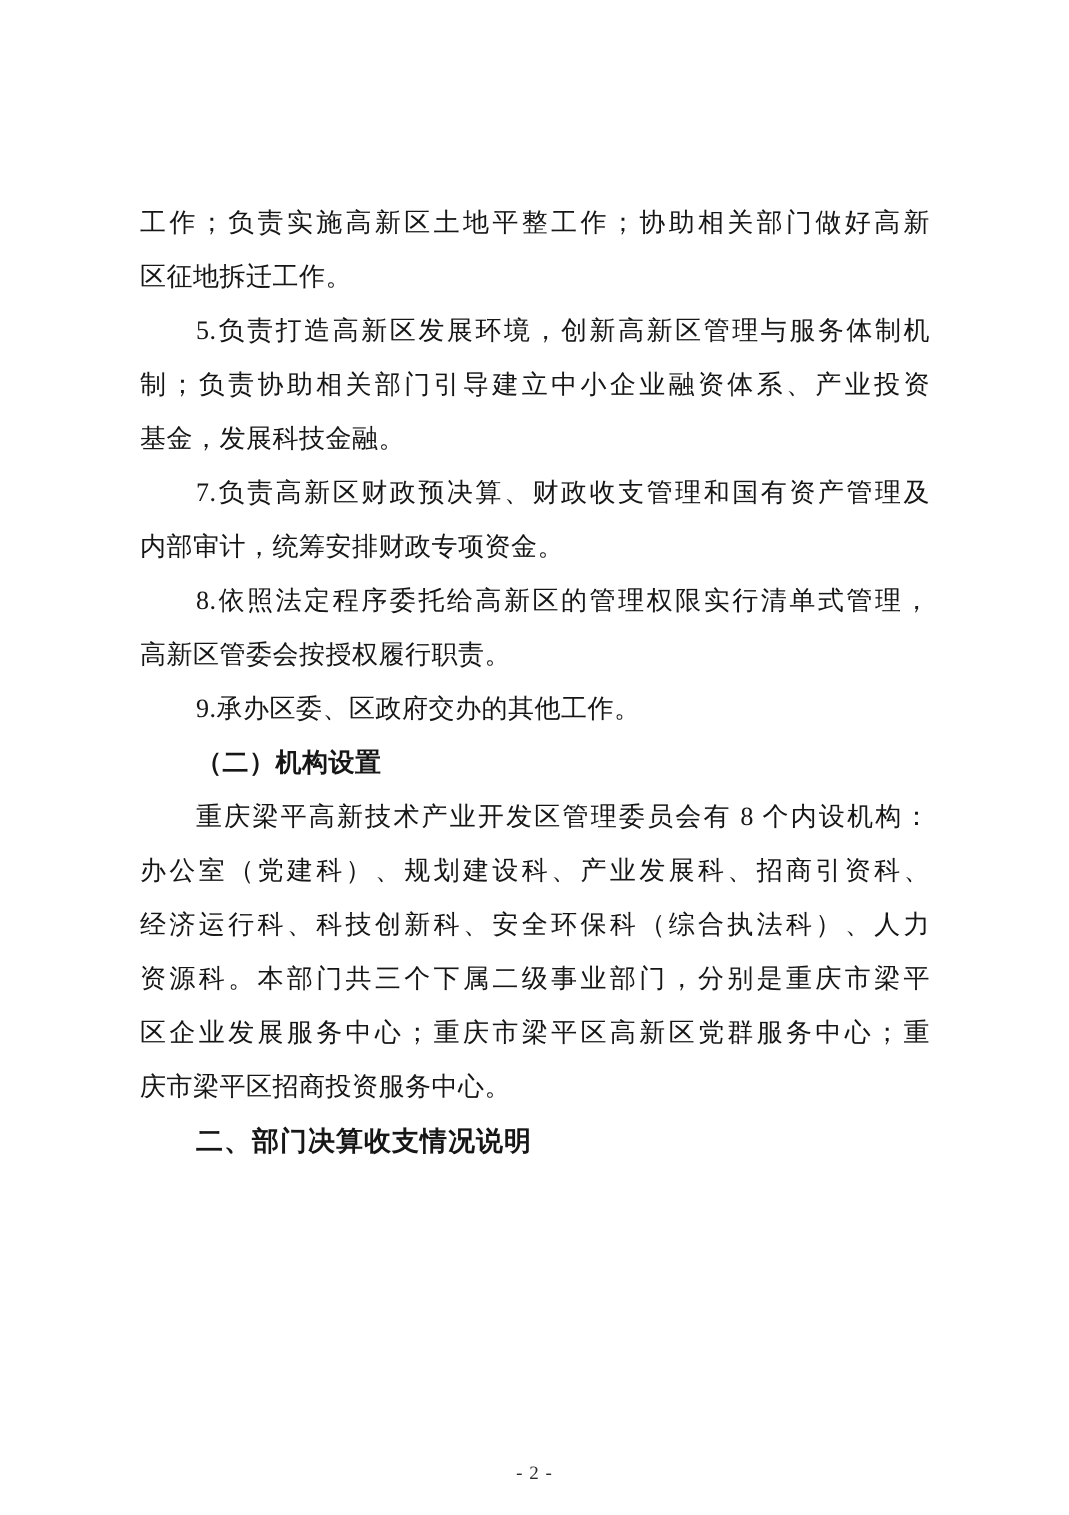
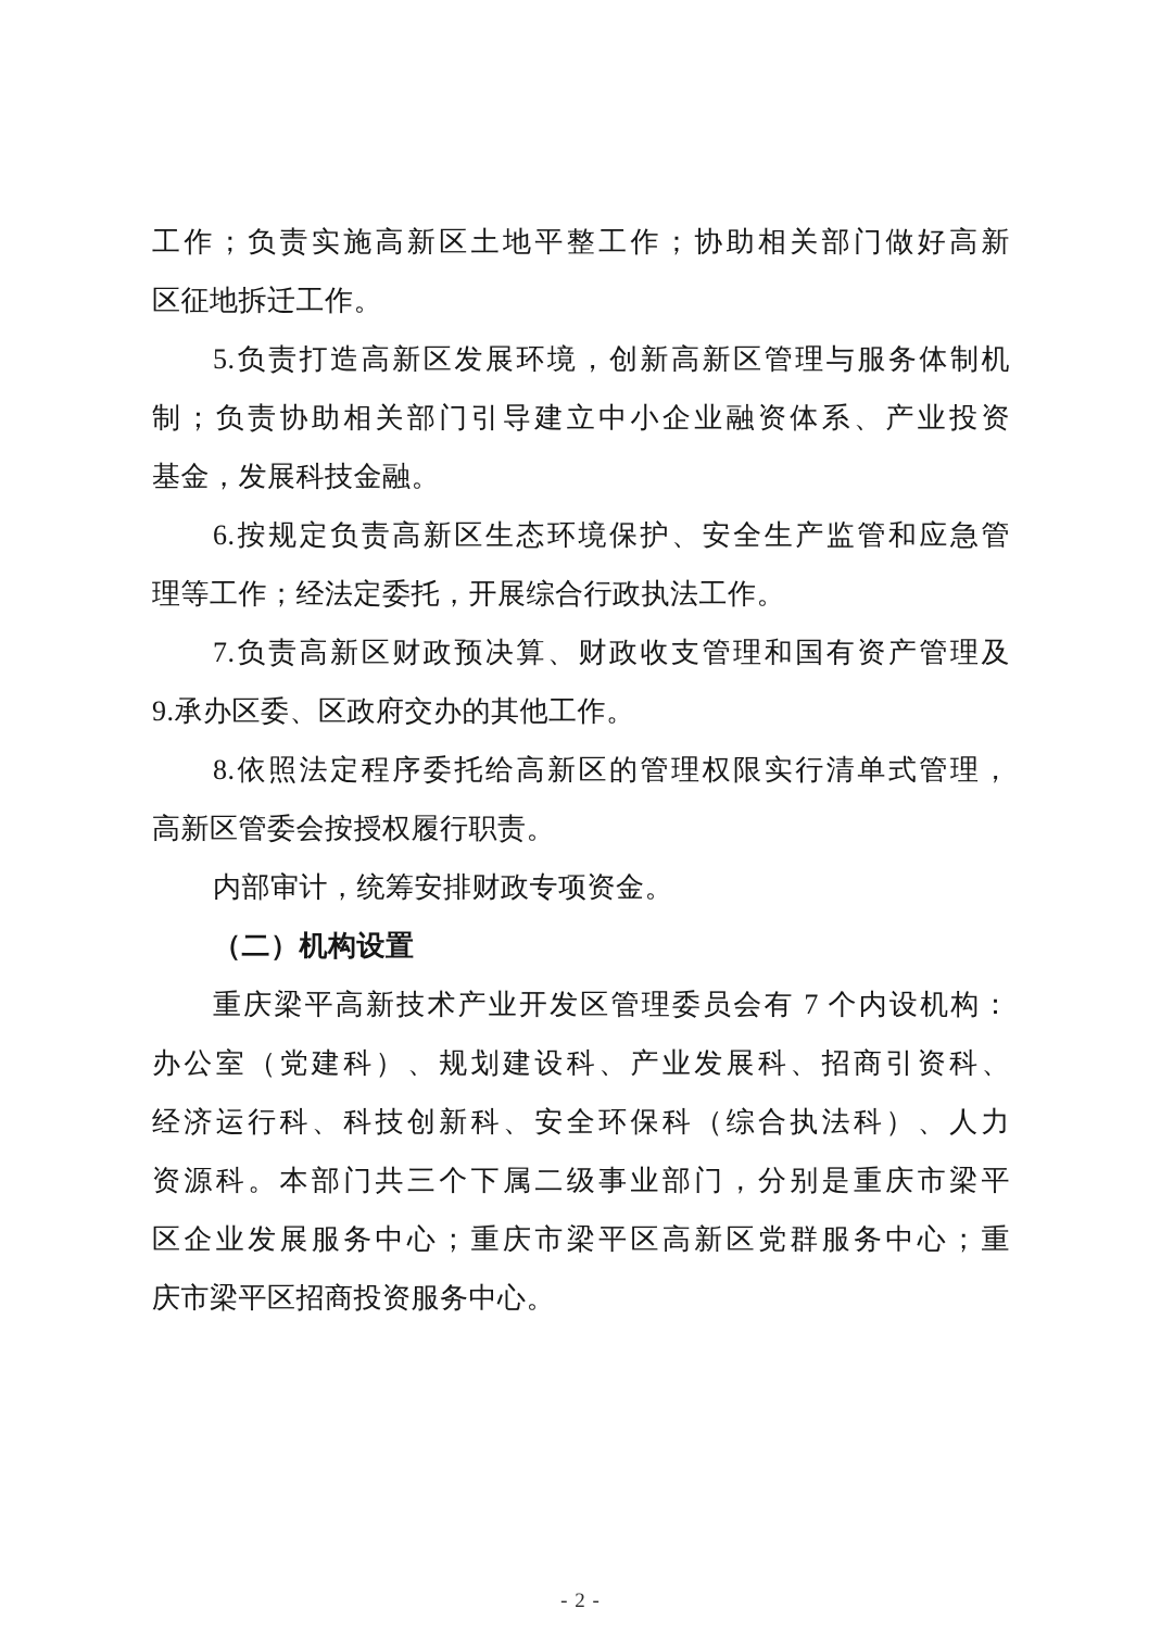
  工作；负责实施高新区土地平整工作；协助相关部门做好高新
  区征地拆迁工作。
  5.负责打造高新区发展环境，创新高新区管理与服务体制机
  制；负责协助相关部门引导建立中小企业融资体系、产业投资
  基金，发展科技金融。
+ 6.按规定负责高新区生态环境保护、安全生产监管和应急管
+ 理等工作；经法定委托，开展综合行政执法工作。
  7.负责高新区财政预决算、财政收支管理和国有资产管理及
- 内部审计，统筹安排财政专项资金。
+ 9.承办区委、区政府交办的其他工作。
  8.依照法定程序委托给高新区的管理权限实行清单式管理，
  高新区管委会按授权履行职责。
- 9.承办区委、区政府交办的其他工作。
+ 内部审计，统筹安排财政专项资金。
  （二）机构设置
- 重庆梁平高新技术产业开发区管理委员会有 8 个内设机构：
+ 重庆梁平高新技术产业开发区管理委员会有 7 个内设机构：
  办公室（党建科）、规划建设科、产业发展科、招商引资科、
  经济运行科、科技创新科、安全环保科（综合执法科）、人力
  资源科。本部门共三个下属二级事业部门，分别是重庆市梁平
  区企业发展服务中心；重庆市梁平区高新区党群服务中心；重
  庆市梁平区招商投资服务中心。
- 二、部门决算收支情况说明
  - 2 -
